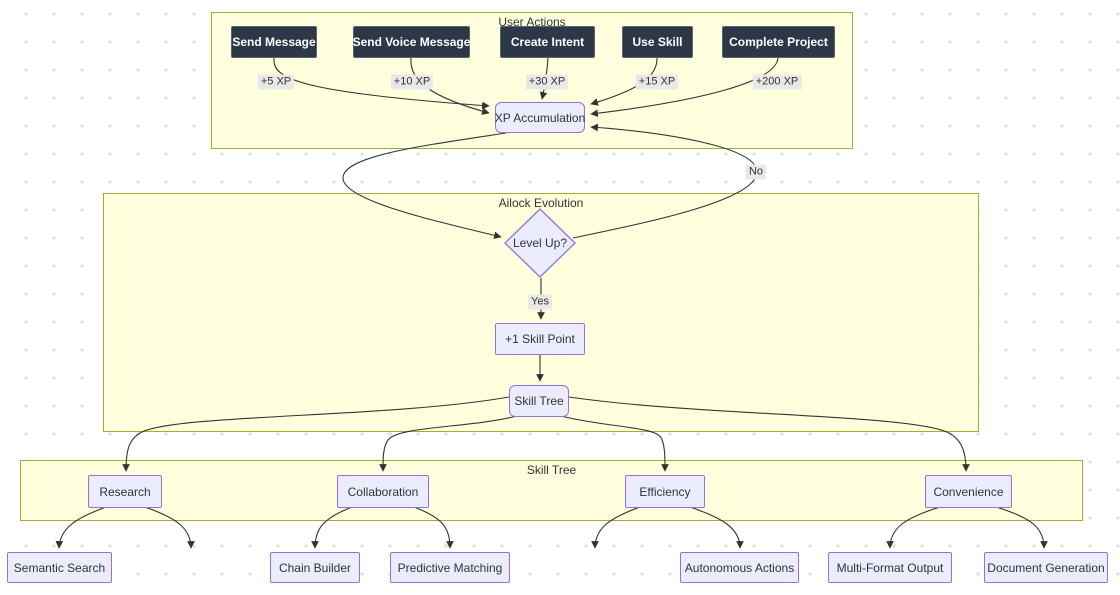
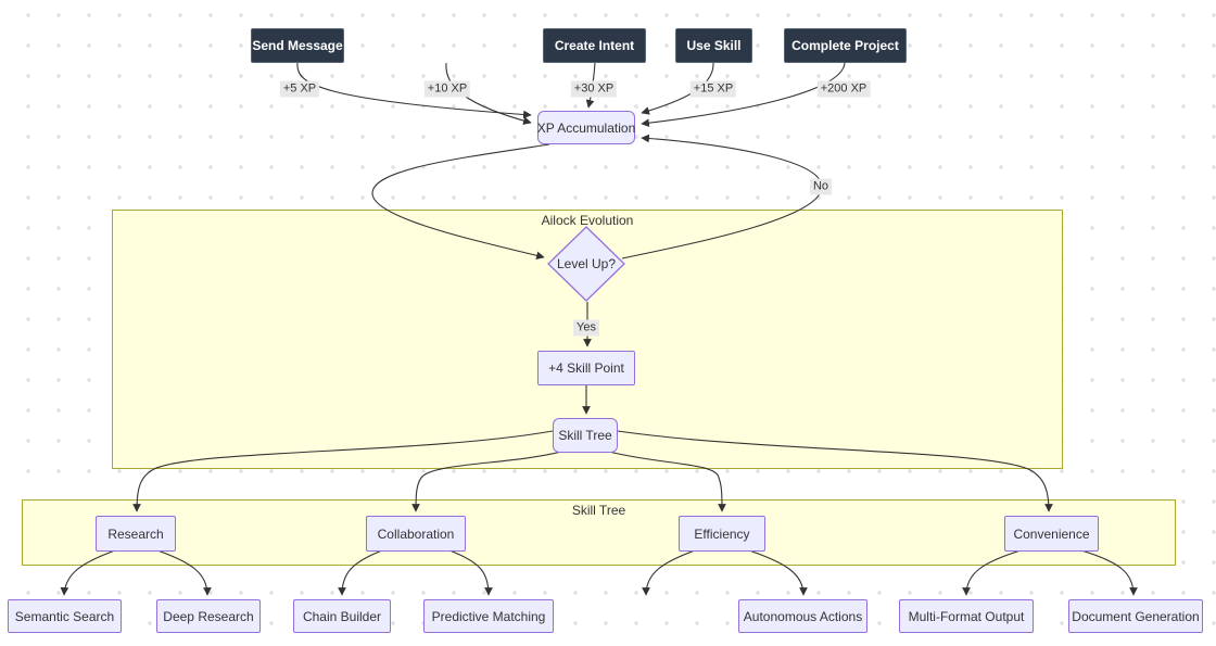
- User Actions
  Ailock Evolution
  Skill Tree
  Send Message
- Send Voice Message
  Create Intent
  Use Skill
  Complete Project
  XP Accumulation
  Level Up?
- +1 Skill Point
+ +4 Skill Point
  Skill Tree
  Research
  Collaboration
  Efficiency
  Convenience
  Semantic Search
+ Deep Research
  Chain Builder
  Predictive Matching
  Autonomous Actions
  Multi-Format Output
  Document Generation
  +5 XP
  +10 XP
  +30 XP
  +15 XP
  +200 XP
  No
  Yes
